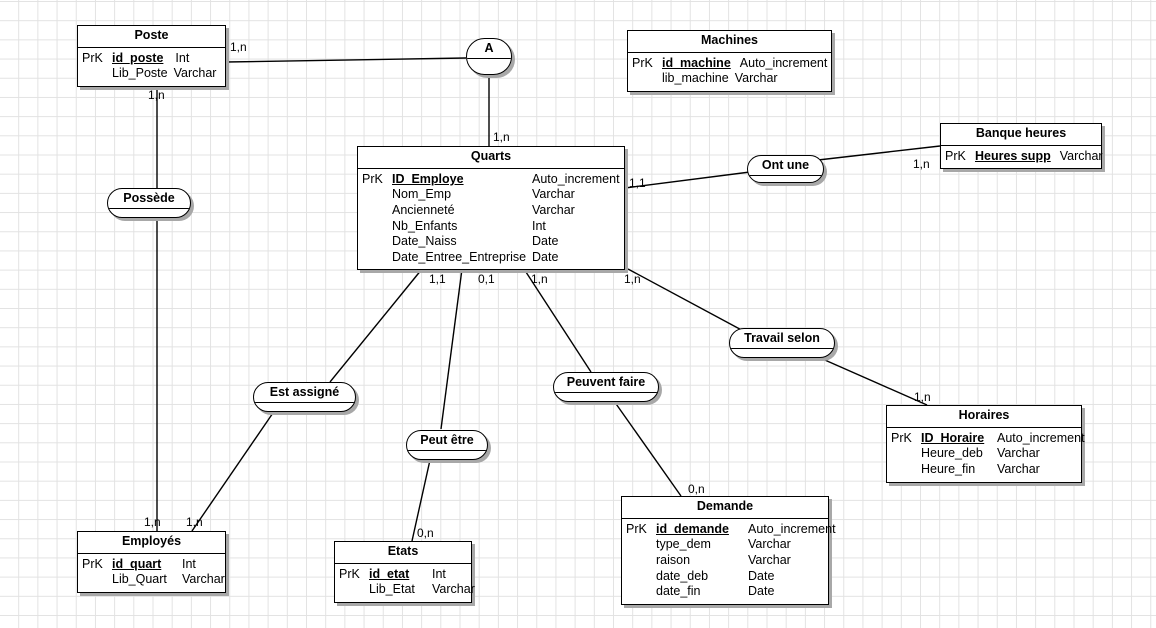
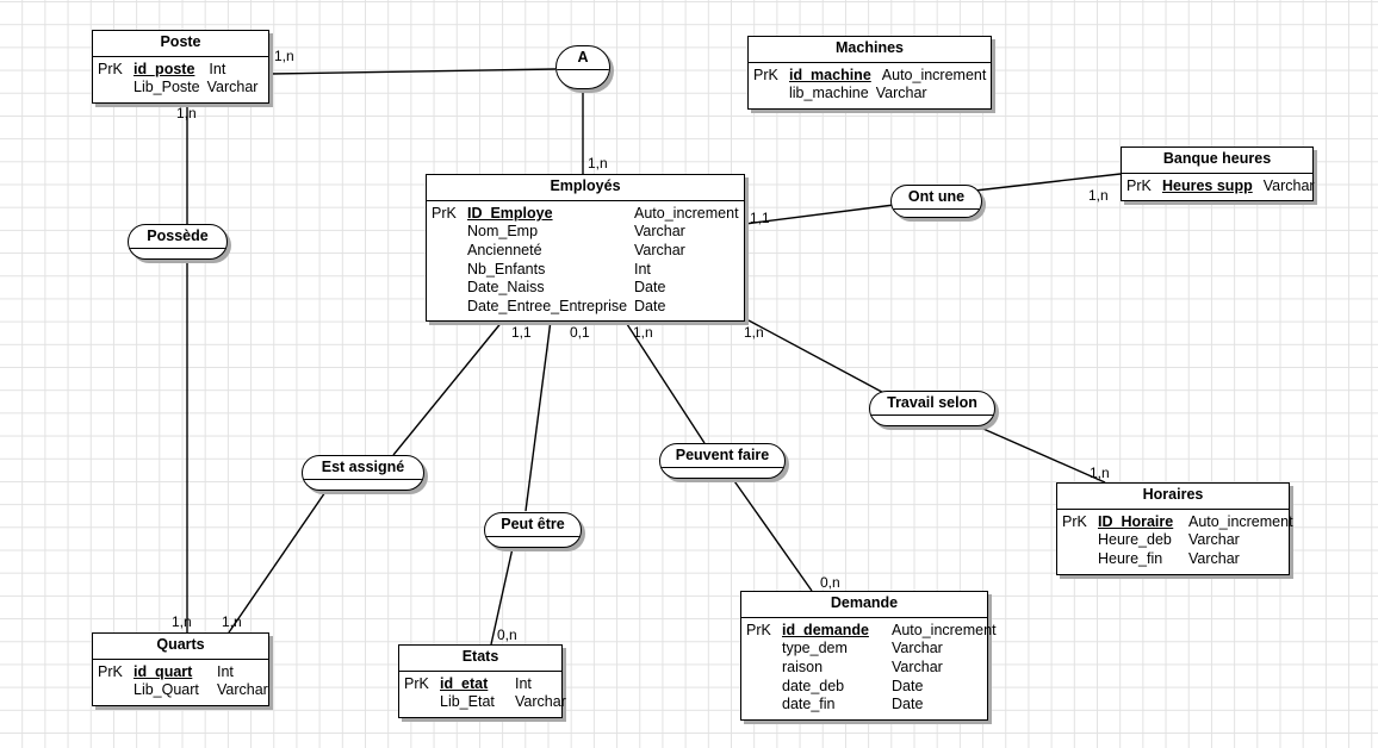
  Poste
  PrK
  id_poste
  Int
  Lib_Poste
  Varchar
  Machines
  PrK
  id_machine
  Auto_increment
  lib_machine
  Varchar
  Banque heures
  PrK
  Heures supp
  Varchar
- Quarts
+ Employés
  PrK
  ID_Employe
  Auto_increment
  Nom_Emp
  Varchar
  Ancienneté
  Varchar
  Nb_Enfants
  Int
  Date_Naiss
  Date
  Date_Entree_Entreprise
  Date
  Horaires
  PrK
  ID_Horaire
  Auto_increment
  Heure_deb
  Varchar
  Heure_fin
  Varchar
- Employés
+ Quarts
  PrK
  id_quart
  Int
  Lib_Quart
  Varchar
  Etats
  PrK
  id_etat
  Int
  Lib_Etat
  Varchar
  Demande
  PrK
  id_demande
  Auto_increment
  type_dem
  Varchar
  raison
  Varchar
  date_deb
  Date
  date_fin
  Date
  A
  Possède
  Ont une
  Travail selon
  Est assigné
  Peut être
  Peuvent faire
  1,n
  1,n
  1,n
  1,1
  1,n
  1,1
  0,1
  1,n
  1,n
  1,n
  1,n
  1,n
  0,n
  0,n
